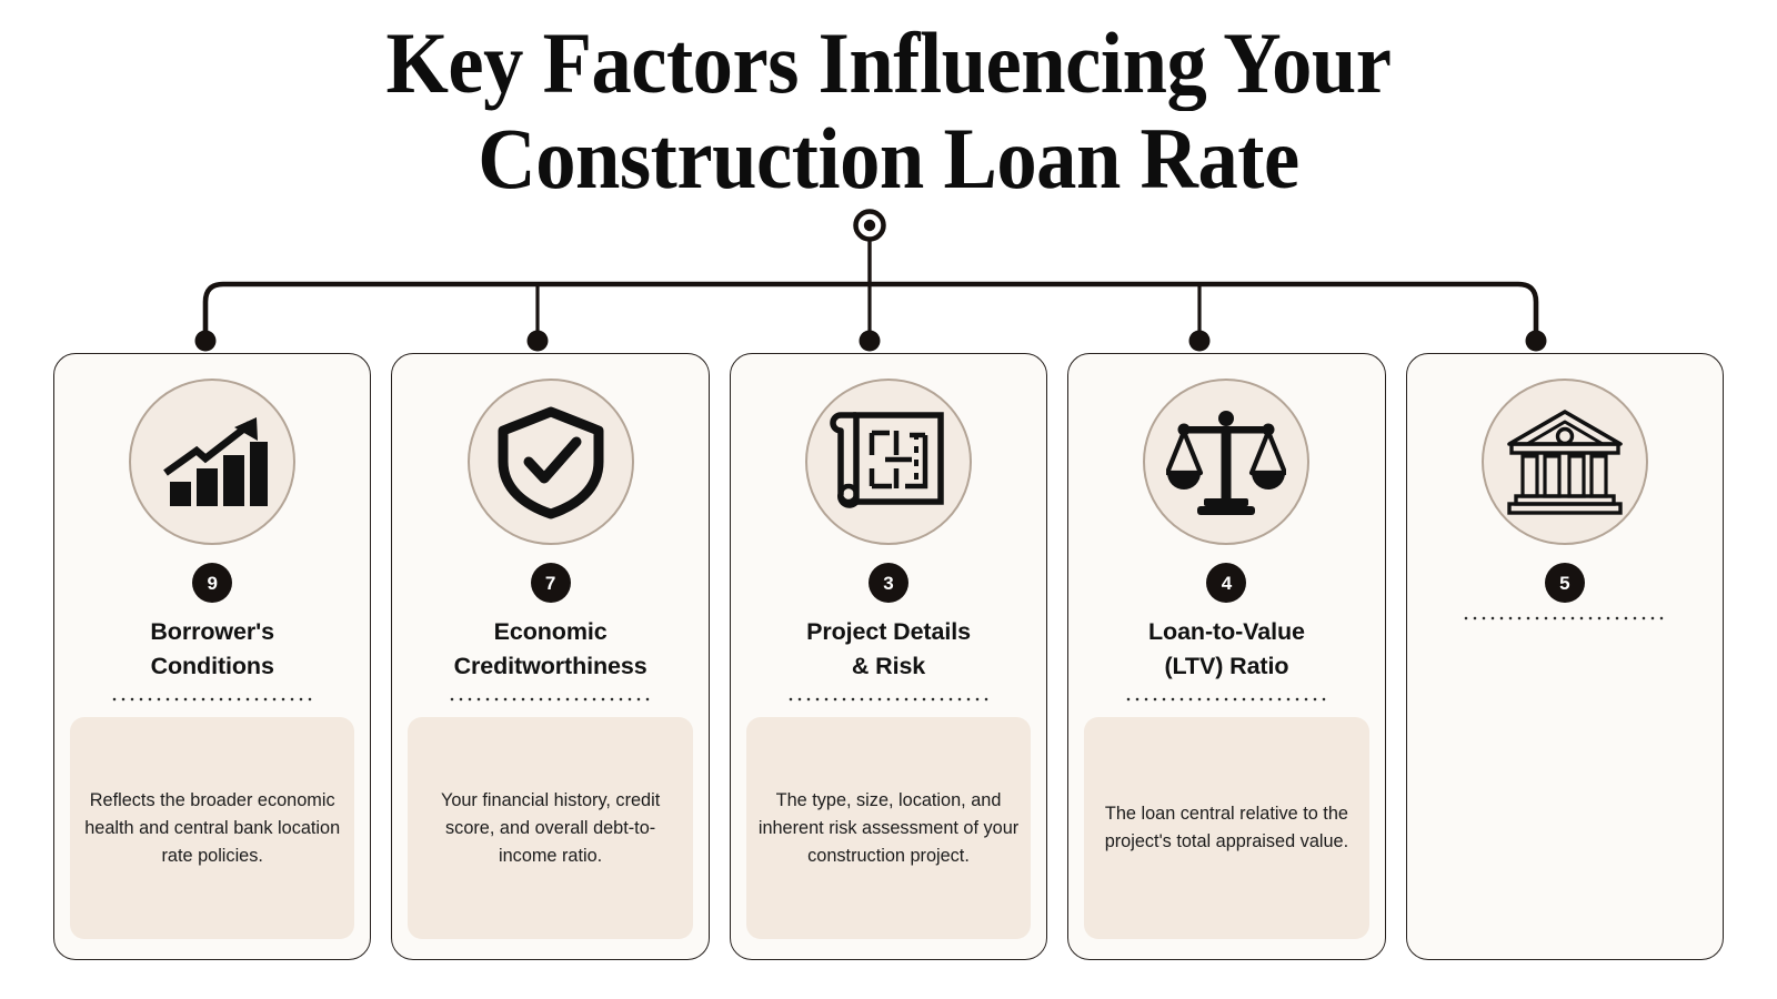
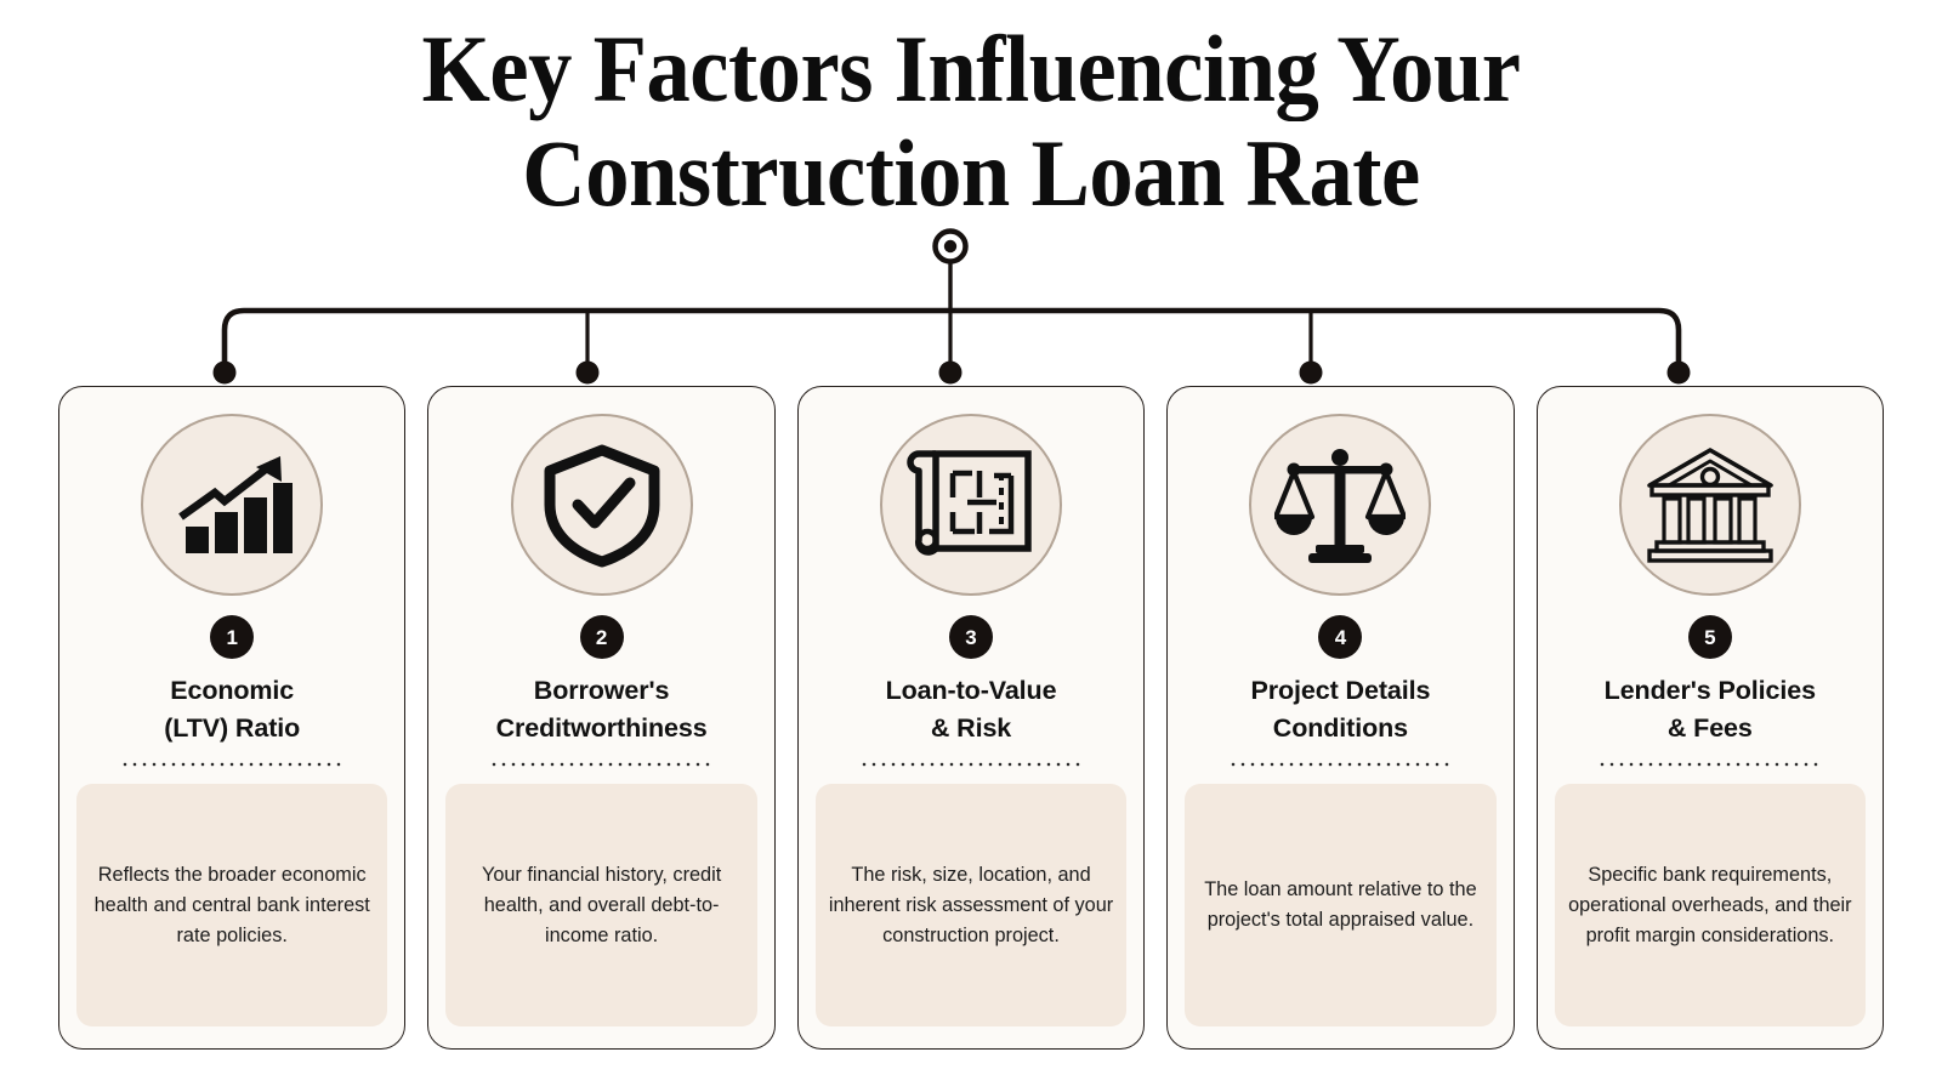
  Key Factors Influencing Your
  Construction Loan Rate
- 9
+ 1
- Borrower's
+ Economic
- Conditions
+ (LTV) Ratio
- Reflects the broader economic health and central bank location rate policies.
+ Reflects the broader economic health and central bank interest rate policies.
- 7
+ 2
- Economic
+ Borrower's
  Creditworthiness
- Your financial history, credit score, and overall debt-to-income ratio.
+ Your financial history, credit health, and overall debt-to-income ratio.
  3
- Project Details
+ Loan-to-Value
  & Risk
- The type, size, location, and inherent risk assessment of your construction project.
+ The risk, size, location, and inherent risk assessment of your construction project.
  4
- Loan-to-Value
+ Project Details
- (LTV) Ratio
+ Conditions
- The loan central relative to the project's total appraised value.
+ The loan amount relative to the project's total appraised value.
  5
+ Lender's Policies
+ & Fees
+ Specific bank requirements, operational overheads, and their profit margin considerations.
